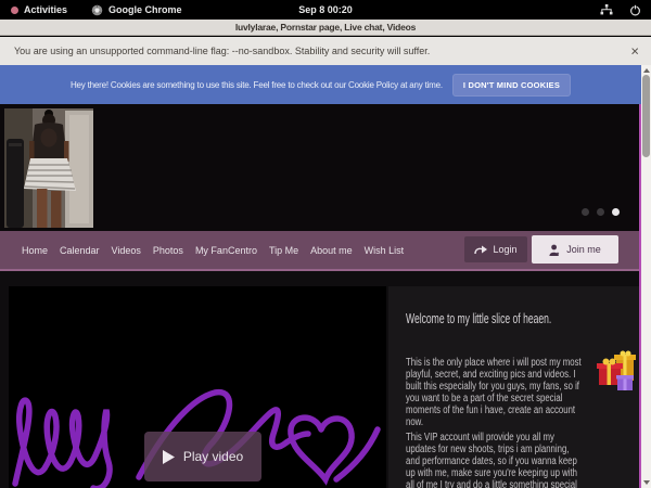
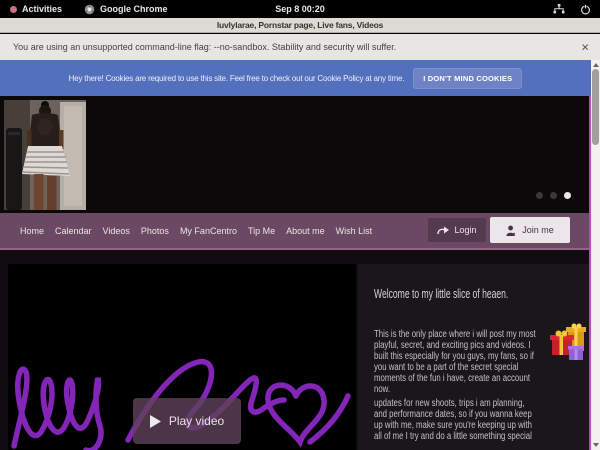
  Activities
  Google Chrome
  Sep 8 00:20
- luvlylarae, Pornstar page, Live chat, Videos
+ luvlylarae, Pornstar page, Live fans, Videos
  You are using an unsupported command-line flag: --no-sandbox. Stability and security will suffer.
  ×
- Hey there! Cookies are something to use this site. Feel free to check out our Cookie Policy at any time.
+ Hey there! Cookies are required to use this site. Feel free to check out our Cookie Policy at any time.
  I DON'T MIND COOKIES
  Home
  Calendar
  Videos
  Photos
  My FanCentro
  Tip Me
  About me
  Wish List
  Login
  Join me
  Play video
  Welcome to my little slice of heaen.
  This is the only place where i will post my most
  playful, secret, and exciting pics and videos. I
  built this especially for you guys, my fans, so if
  you want to be a part of the secret special
  moments of the fun i have, create an account
  now.
- This VIP account will provide you all my
  updates for new shoots, trips i am planning,
  and performance dates, so if you wanna keep
  up with me, make sure you're keeping up with
  all of me I try and do a little something special
